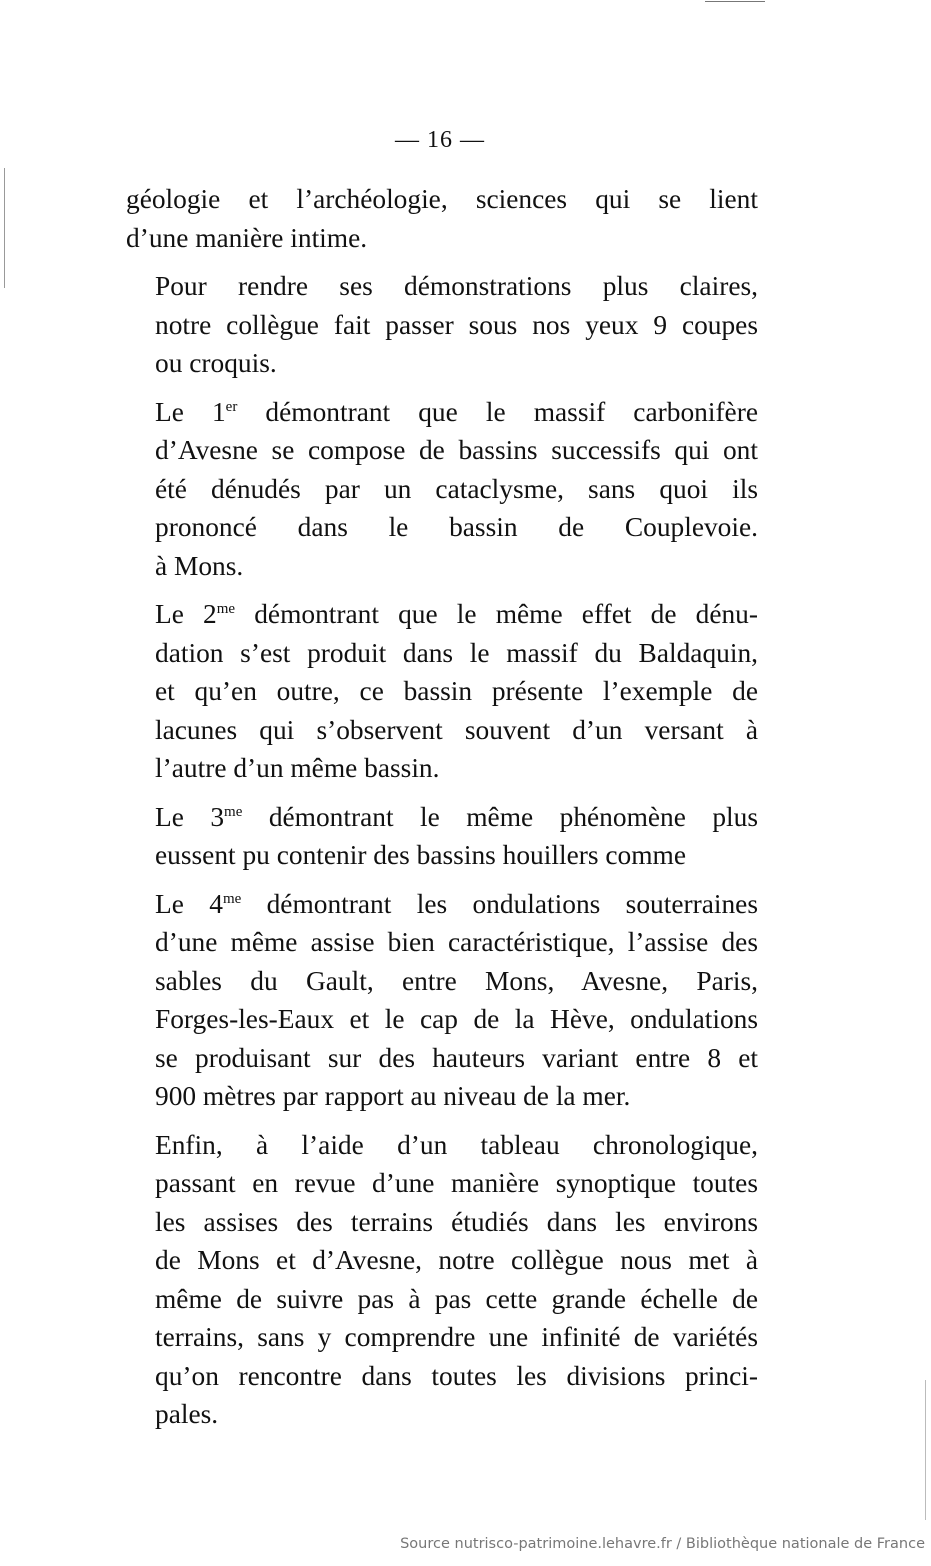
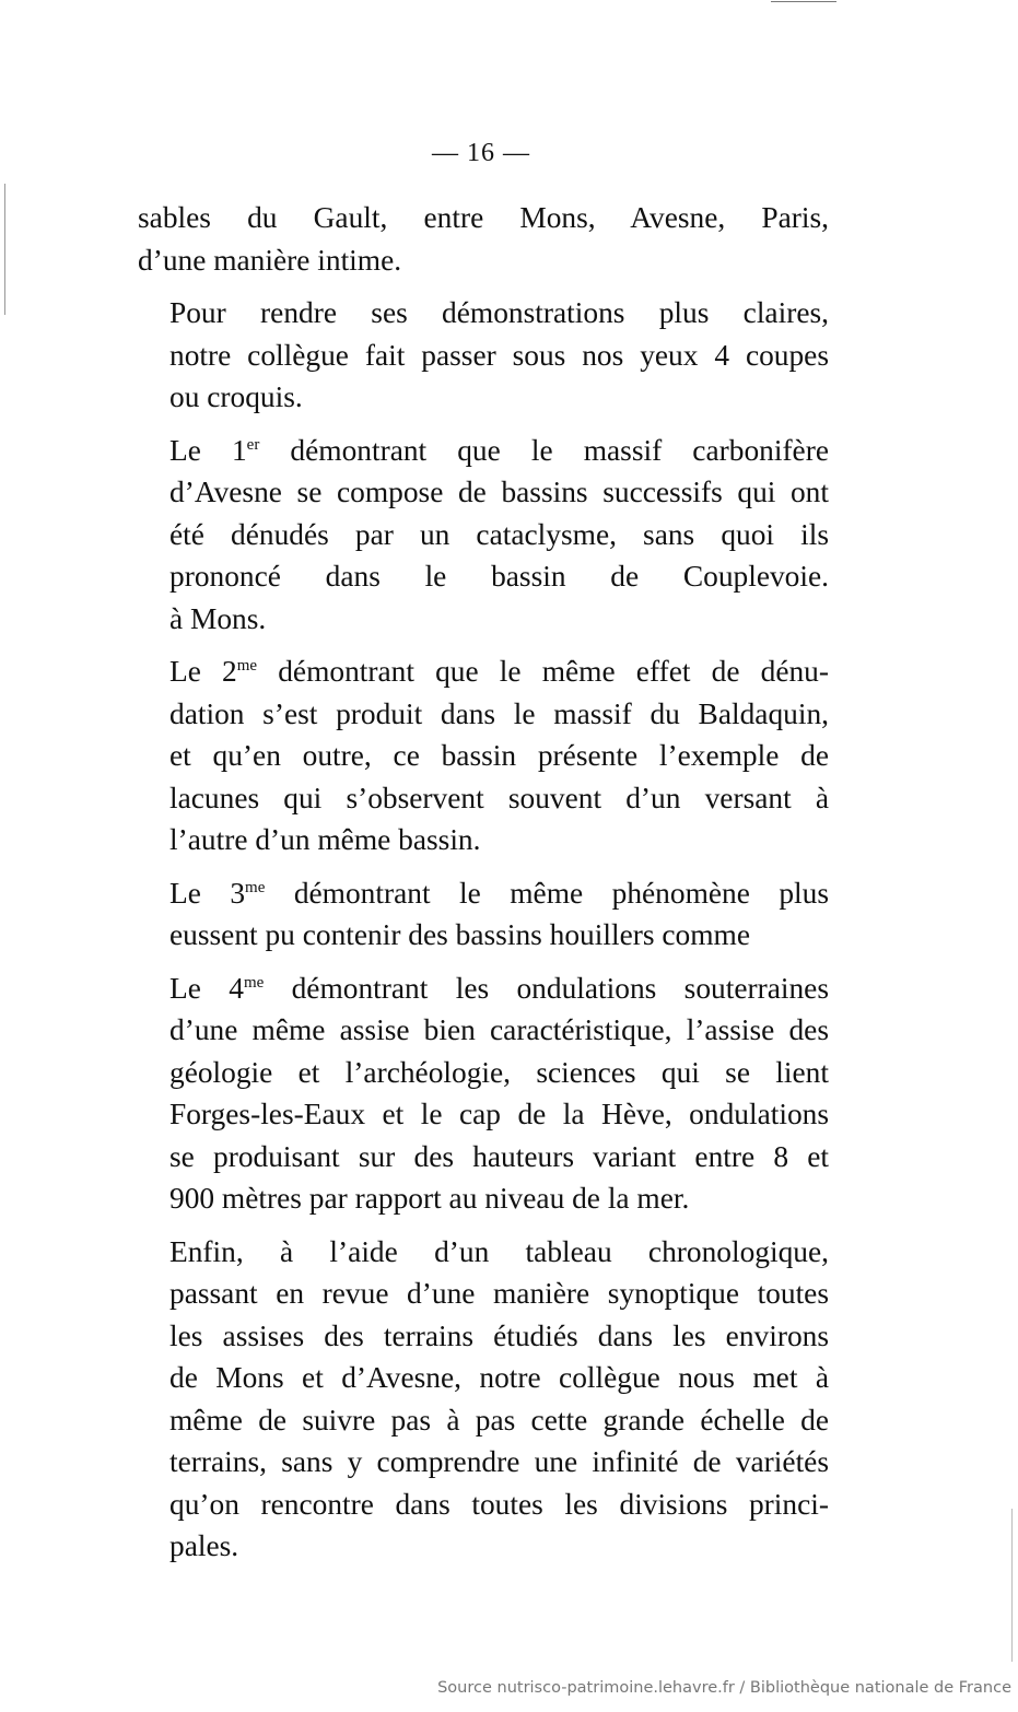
  — 16 —
- géologie et l’archéologie, sciences qui se lient
+ sables du Gault, entre Mons, Avesne, Paris,
  d’une manière intime.
  Pour rendre ses démonstrations plus claires,
- notre collègue fait passer sous nos yeux 9 coupes
+ notre collègue fait passer sous nos yeux 4 coupes
  ou croquis.
  Le 1er démontrant que le massif carbonifère
  d’Avesne se compose de bassins successifs qui ont
  été dénudés par un cataclysme, sans quoi ils
  prononcé dans le bassin de Couplevoie.
  à Mons.
  Le 2me démontrant que le même effet de dénu-
  dation s’est produit dans le massif du Baldaquin,
  et qu’en outre, ce bassin présente l’exemple de
  lacunes qui s’observent souvent d’un versant à
  l’autre d’un même bassin.
  Le 3me démontrant le même phénomène plus
  eussent pu contenir des bassins houillers comme
  Le 4me démontrant les ondulations souterraines
  d’une même assise bien caractéristique, l’assise des
- sables du Gault, entre Mons, Avesne, Paris,
+ géologie et l’archéologie, sciences qui se lient
  Forges-les-Eaux et le cap de la Hève, ondulations
  se produisant sur des hauteurs variant entre 8 et
  900 mètres par rapport au niveau de la mer.
  Enfin, à l’aide d’un tableau chronologique,
  passant en revue d’une manière synoptique toutes
  les assises des terrains étudiés dans les environs
  de Mons et d’Avesne, notre collègue nous met à
  même de suivre pas à pas cette grande échelle de
  terrains, sans y comprendre une infinité de variétés
  qu’on rencontre dans toutes les divisions princi-
  pales.
  Source nutrisco-patrimoine.lehavre.fr / Bibliothèque nationale de France
